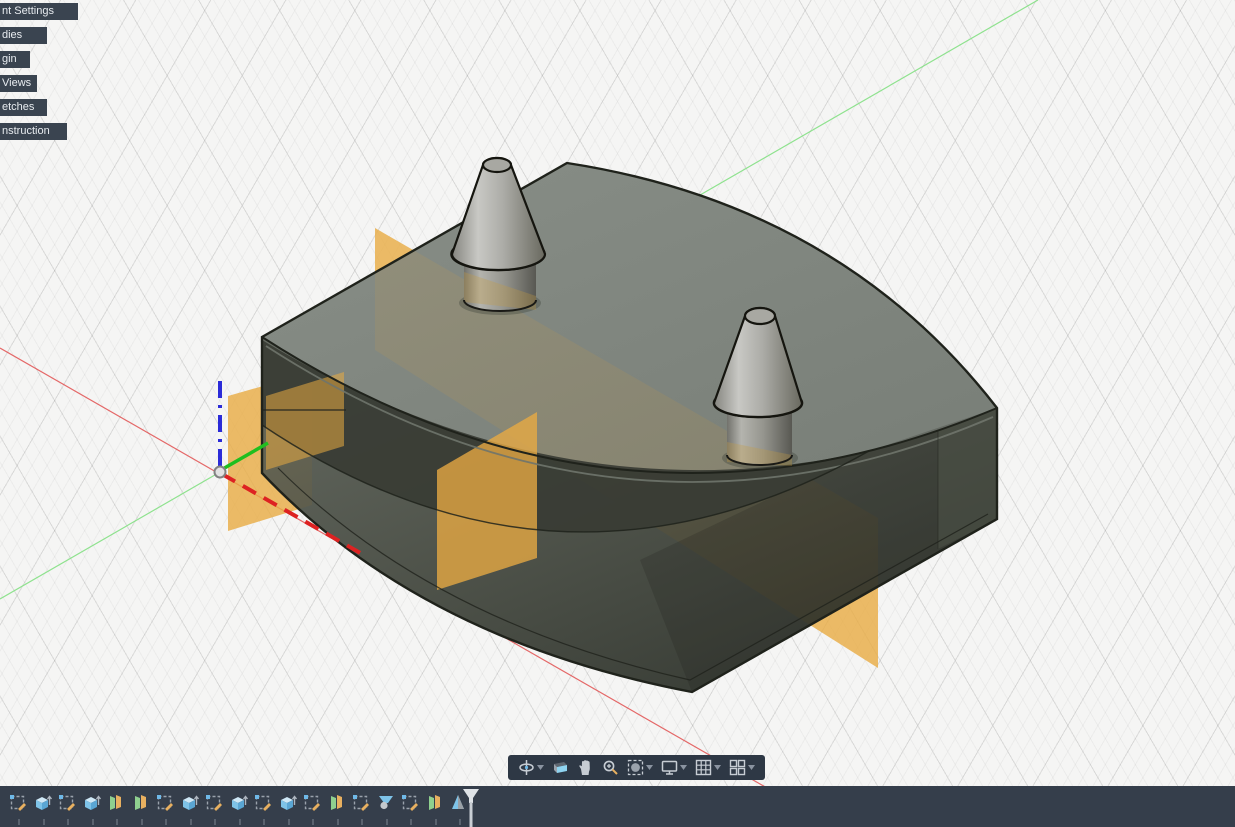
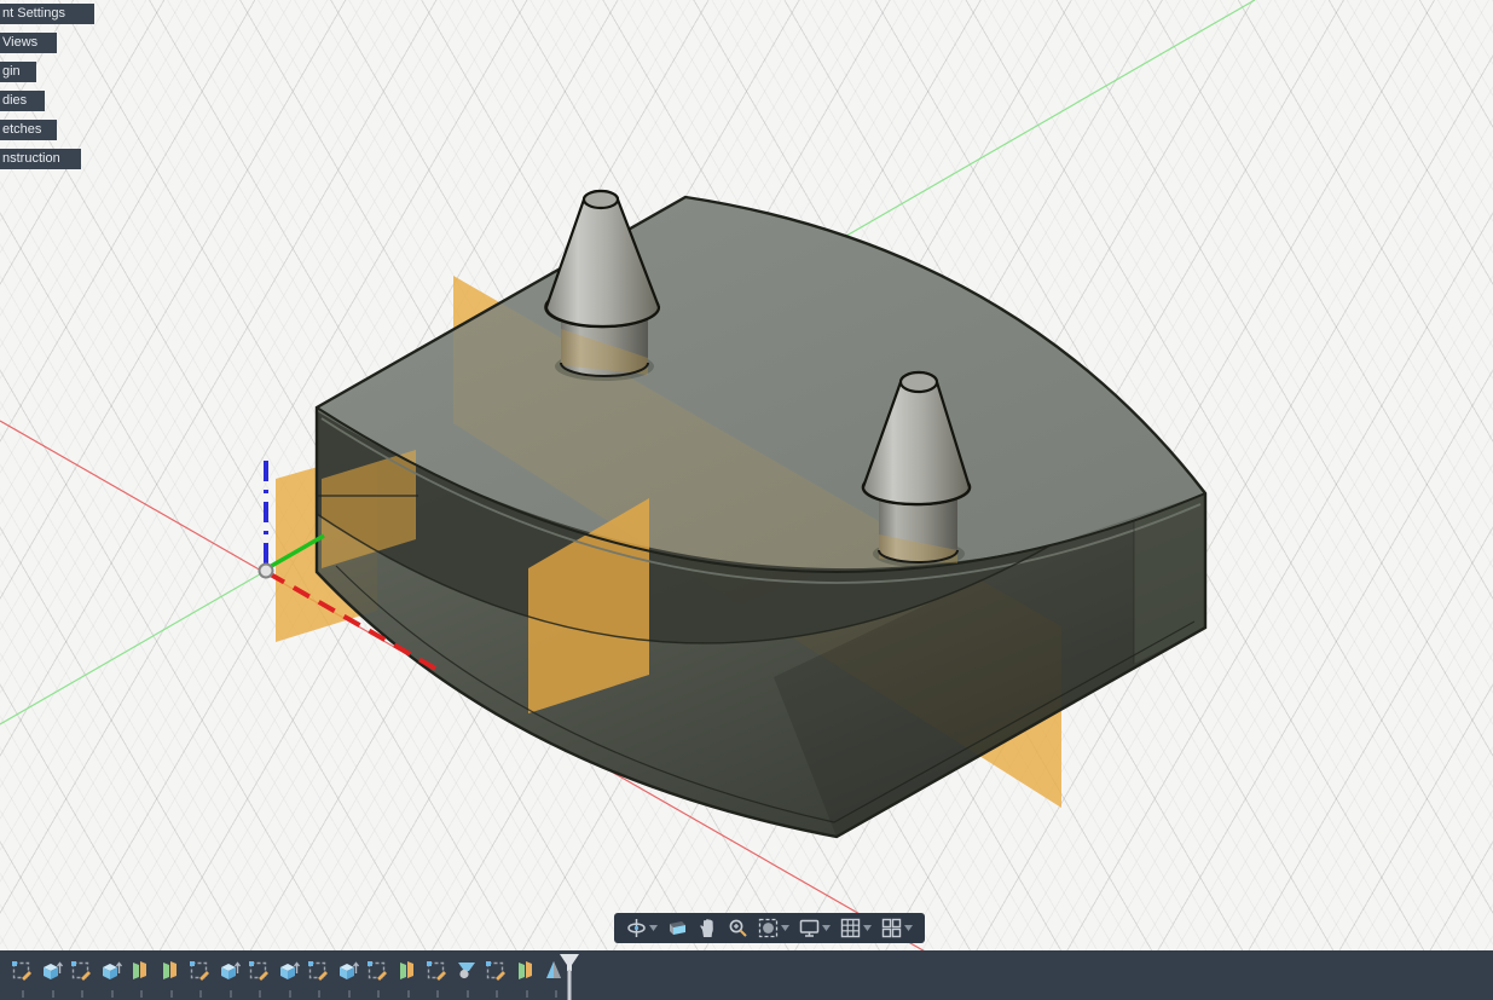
  nt Settings
- dies
+ Views
  gin
- Views
+ dies
  etches
  nstruction
